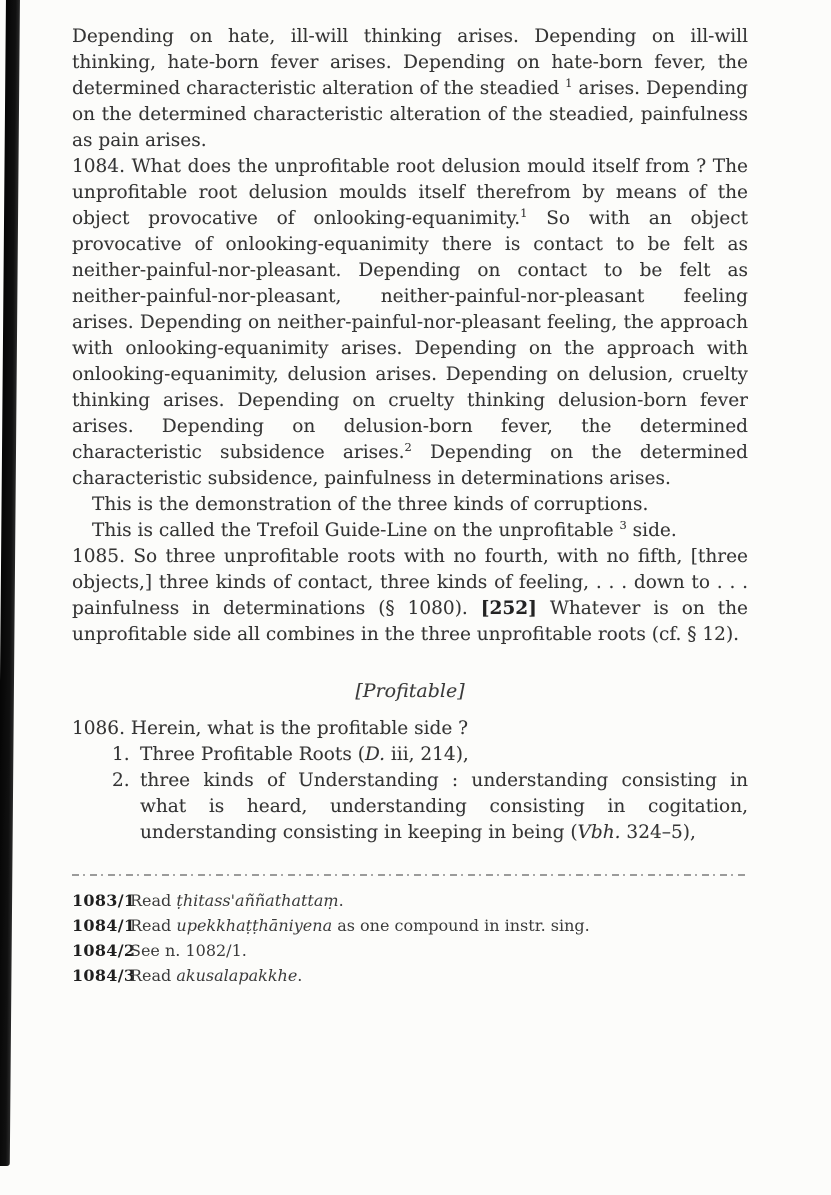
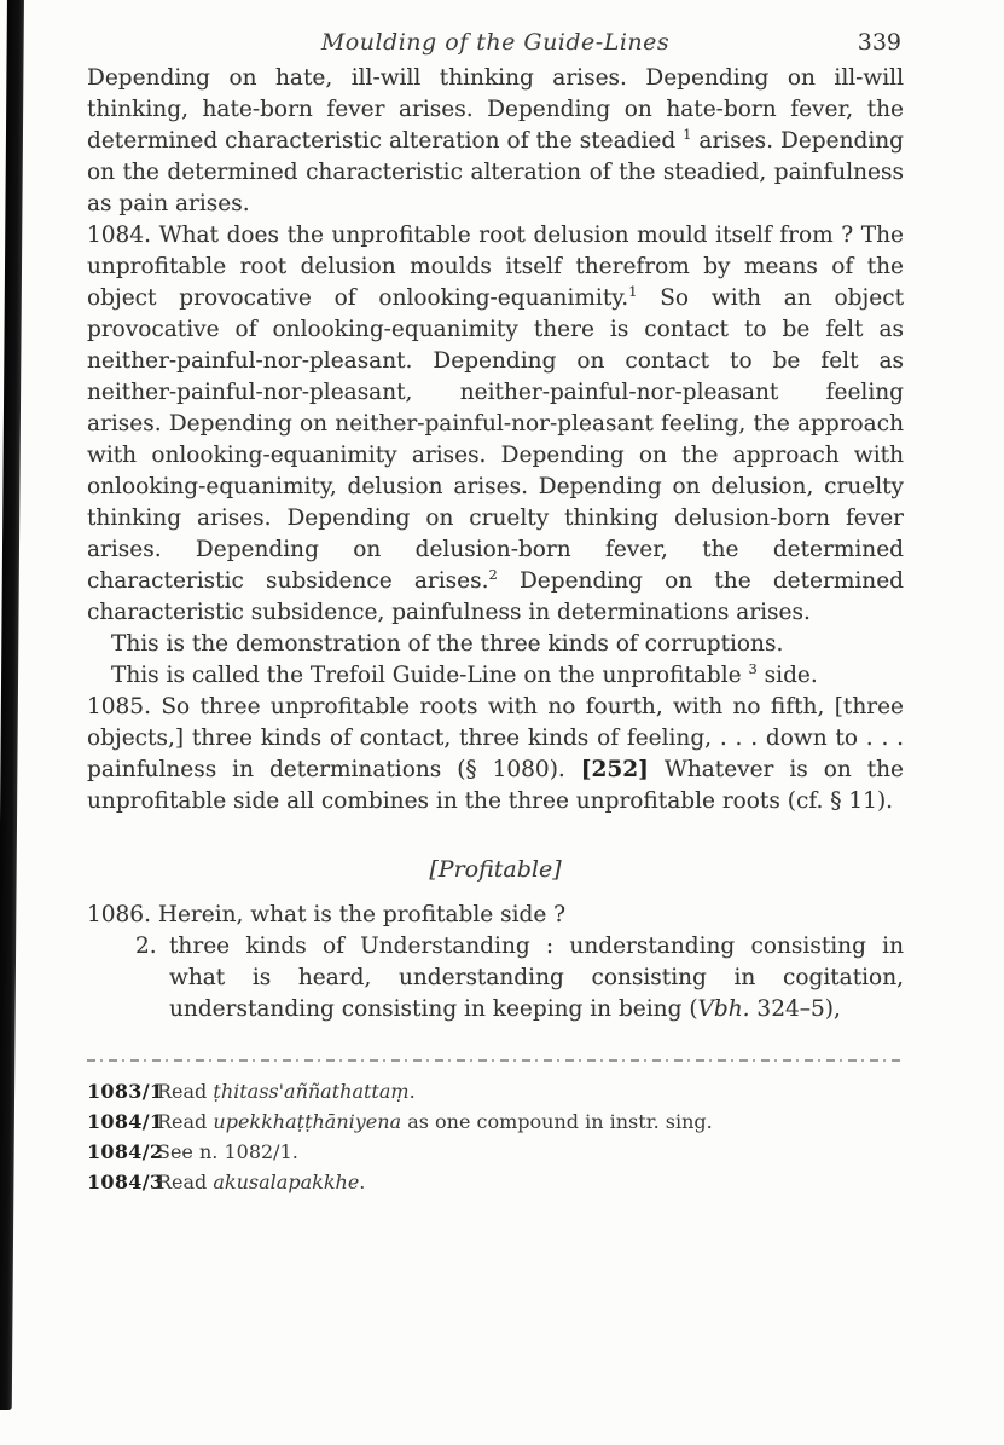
+ Moulding of the Guide-Lines
+ 339
  Depending on hate, ill-will thinking arises. Depending on ill-will thinking, hate-born fever arises. Depending on hate-born fever, the determined characteristic alteration of the steadied 1 arises. Depending on the determined characteristic alteration of the steadied, painfulness as pain arises.
  1084. What does the unprofitable root delusion mould itself from ? The unprofitable root delusion moulds itself therefrom by means of the object provocative of onlooking-equanimity.1 So with an object provocative of onlooking-equanimity there is contact to be felt as neither-painful-nor-pleasant. Depending on contact to be felt as neither-painful-nor-pleasant, neither-painful-nor-pleasant feeling arises. Depending on neither-painful-nor-pleasant feeling, the approach with onlooking-equanimity arises. Depending on the approach with onlooking-equanimity, delusion arises. Depending on delusion, cruelty thinking arises. Depending on cruelty thinking delusion-born fever arises. Depending on delusion-born fever, the determined characteristic subsidence arises.2 Depending on the determined characteristic subsidence, painfulness in determinations arises.
  This is the demonstration of the three kinds of corruptions.
  This is called the Trefoil Guide-Line on the unprofitable 3 side.
- 1085. So three unprofitable roots with no fourth, with no fifth, [three objects,] three kinds of contact, three kinds of feeling, . . . down to . . . painfulness in determinations (§ 1080). [252] Whatever is on the unprofitable side all combines in the three unprofitable roots (cf. § 12).
+ 1085. So three unprofitable roots with no fourth, with no fifth, [three objects,] three kinds of contact, three kinds of feeling, . . . down to . . . painfulness in determinations (§ 1080). [252] Whatever is on the unprofitable side all combines in the three unprofitable roots (cf. § 11).
  [Profitable]
  1086. Herein, what is the profitable side ?
- 1.
- Three Profitable Roots (D. iii, 214),
  2.
  three kinds of Understanding : understanding consisting in what is heard, understanding consisting in cogitation, understanding consisting in keeping in being (Vbh. 324–5),
  1083/1
  Read ṭhitass'aññathattaṃ.
  1084/1
  Read upekkhaṭṭhāniyena as one compound in instr. sing.
  1084/2
  See n. 1082/1.
  1084/3
  Read akusalapakkhe.
